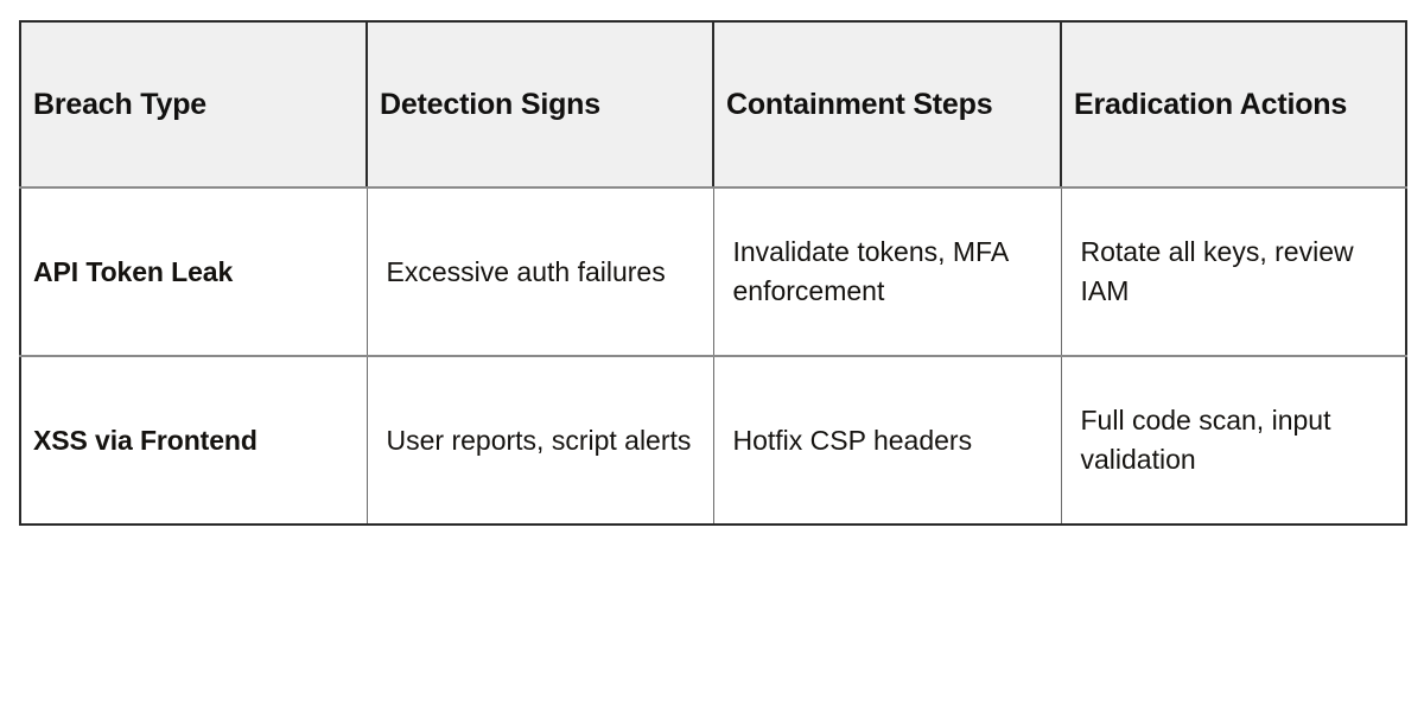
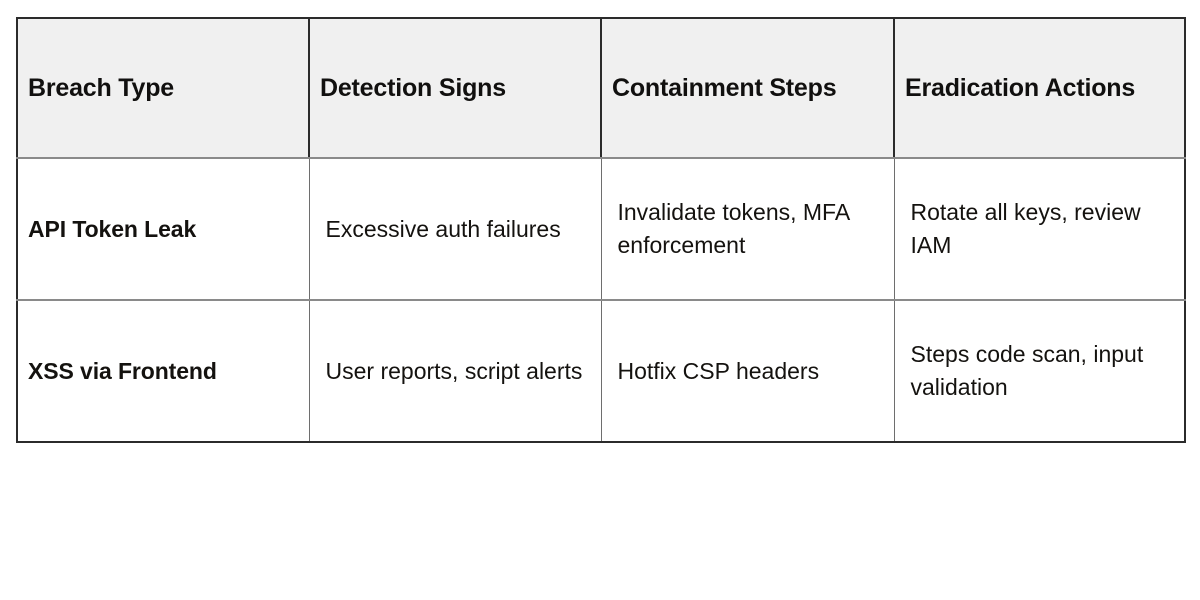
  Breach Type	Detection Signs	Containment Steps	Eradication Actions
  API Token Leak	Excessive auth failures	Invalidate tokens, MFA enforcement	Rotate all keys, review IAM
- XSS via Frontend	User reports, script alerts	Hotfix CSP headers	Full code scan, input validation
+ XSS via Frontend	User reports, script alerts	Hotfix CSP headers	Steps code scan, input validation
